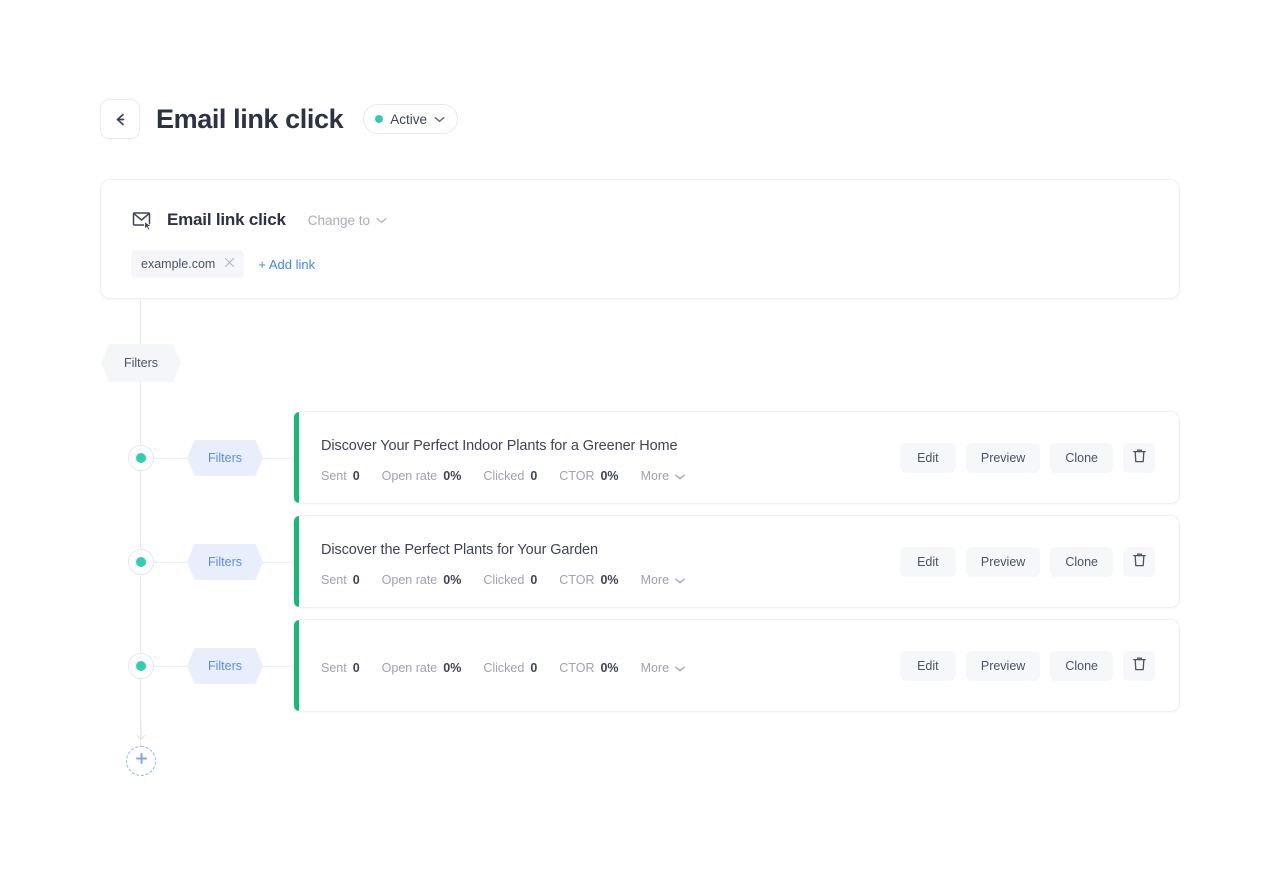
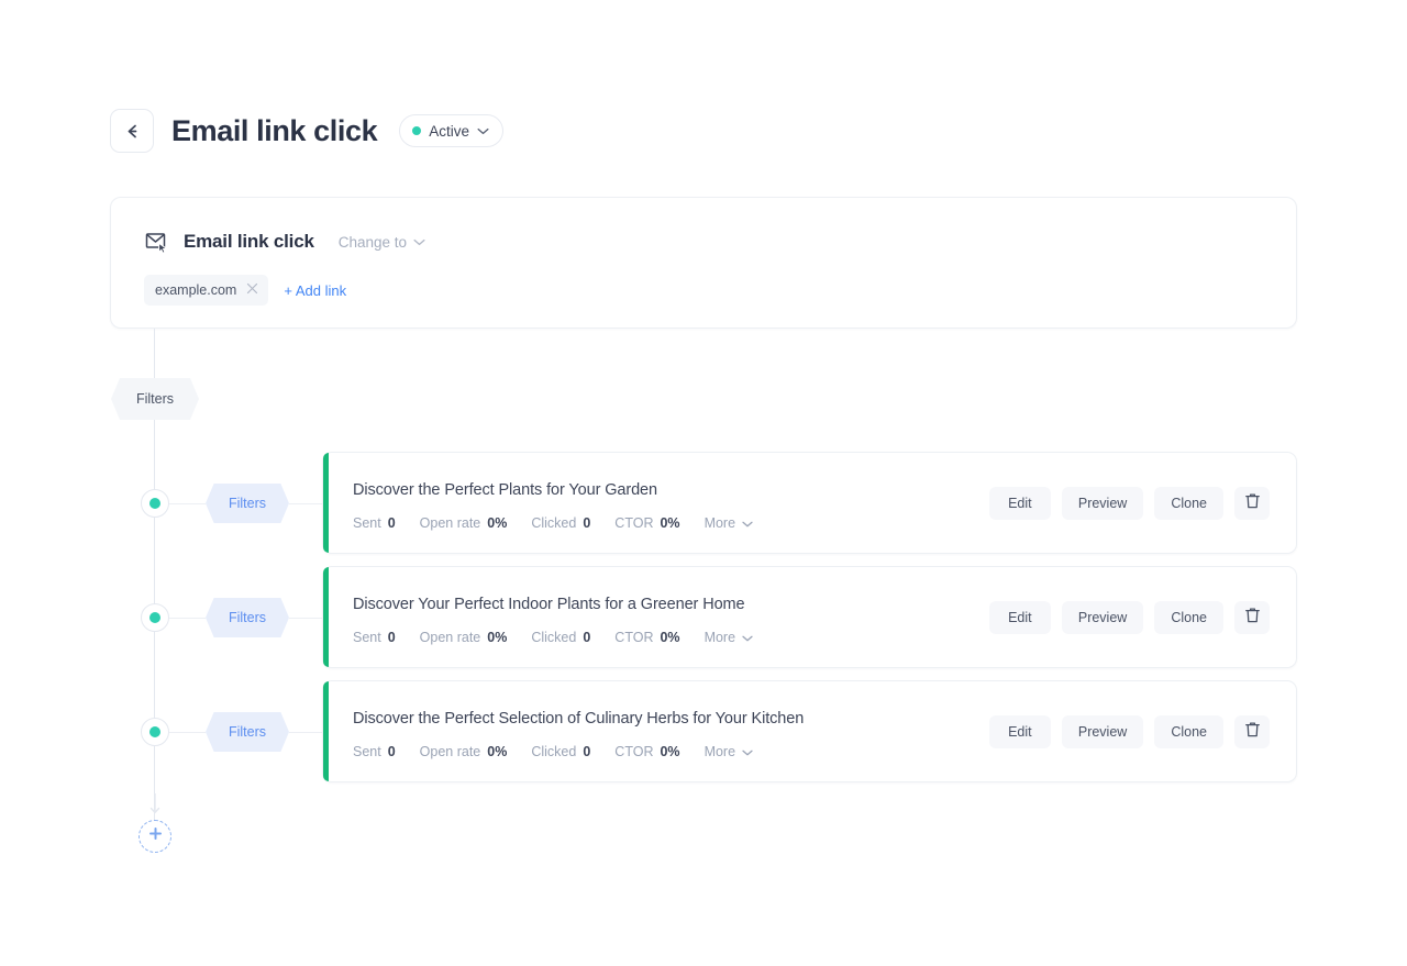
  Email link click
  Active
  Email link click
  Change to
  example.com
  + Add link
  Filters
  Filters
- Discover Your Perfect Indoor Plants for a Greener Home
+ Discover the Perfect Plants for Your Garden
  Sent
  0
  Open rate
  0%
  Clicked
  0
  CTOR
  0%
  More
  Edit
  Preview
  Clone
  Filters
- Discover the Perfect Plants for Your Garden
+ Discover Your Perfect Indoor Plants for a Greener Home
  Sent
  0
  Open rate
  0%
  Clicked
  0
  CTOR
  0%
  More
  Edit
  Preview
  Clone
  Filters
+ Discover the Perfect Selection of Culinary Herbs for Your Kitchen
  Sent
  0
  Open rate
  0%
  Clicked
  0
  CTOR
  0%
  More
  Edit
  Preview
  Clone
